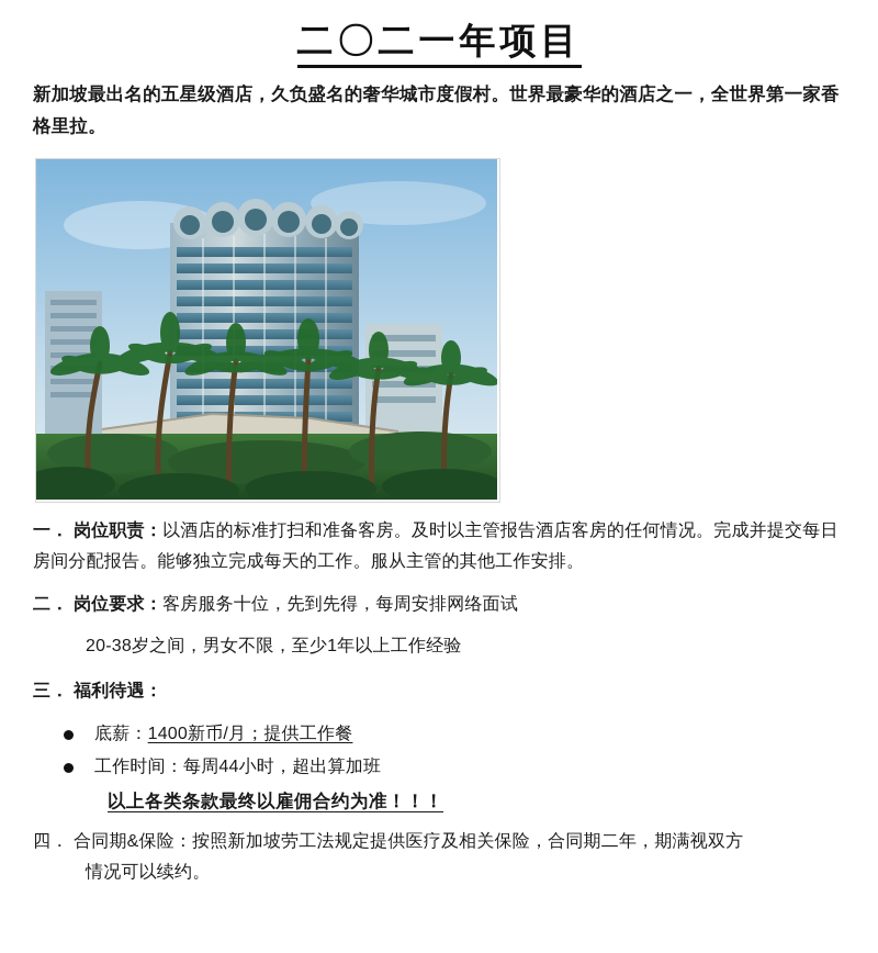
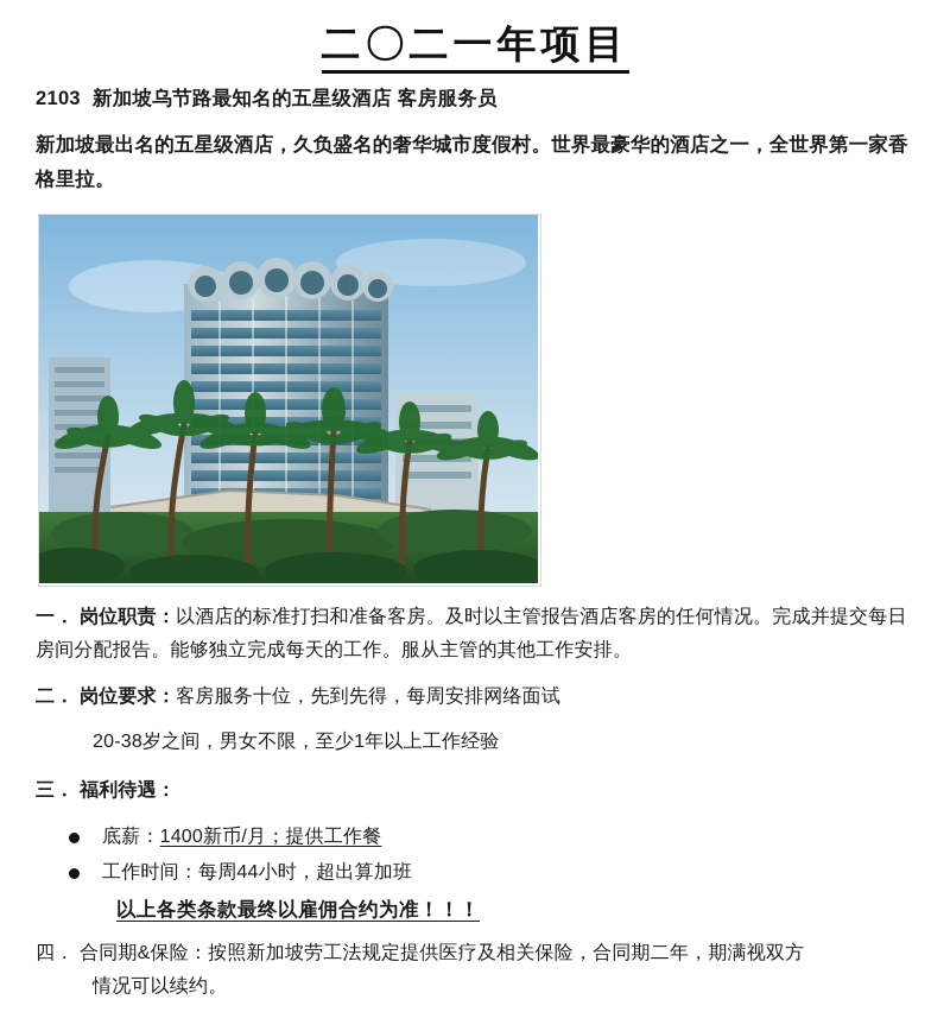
  二〇二一年项目
+ 2103 新加坡乌节路最知名的五星级酒店 客房服务员
  新加坡最出名的五星级酒店，久负盛名的奢华城市度假村。世界最豪华的酒店之一，全世界第一家香格里拉。
  一． 岗位职责：以酒店的标准打扫和准备客房。及时以主管报告酒店客房的任何情况。完成并提交每日房间分配报告。能够独立完成每天的工作。服从主管的其他工作安排。
  二． 岗位要求：客房服务十位，先到先得，每周安排网络面试
  20-38岁之间，男女不限，至少1年以上工作经验
  三． 福利待遇：
  底薪：1400新币/月；提供工作餐
  工作时间：每周44小时，超出算加班
  以上各类条款最终以雇佣合约为准！！！
  四． 合同期&保险：按照新加坡劳工法规定提供医疗及相关保险，合同期二年，期满视双方
  情况可以续约。
